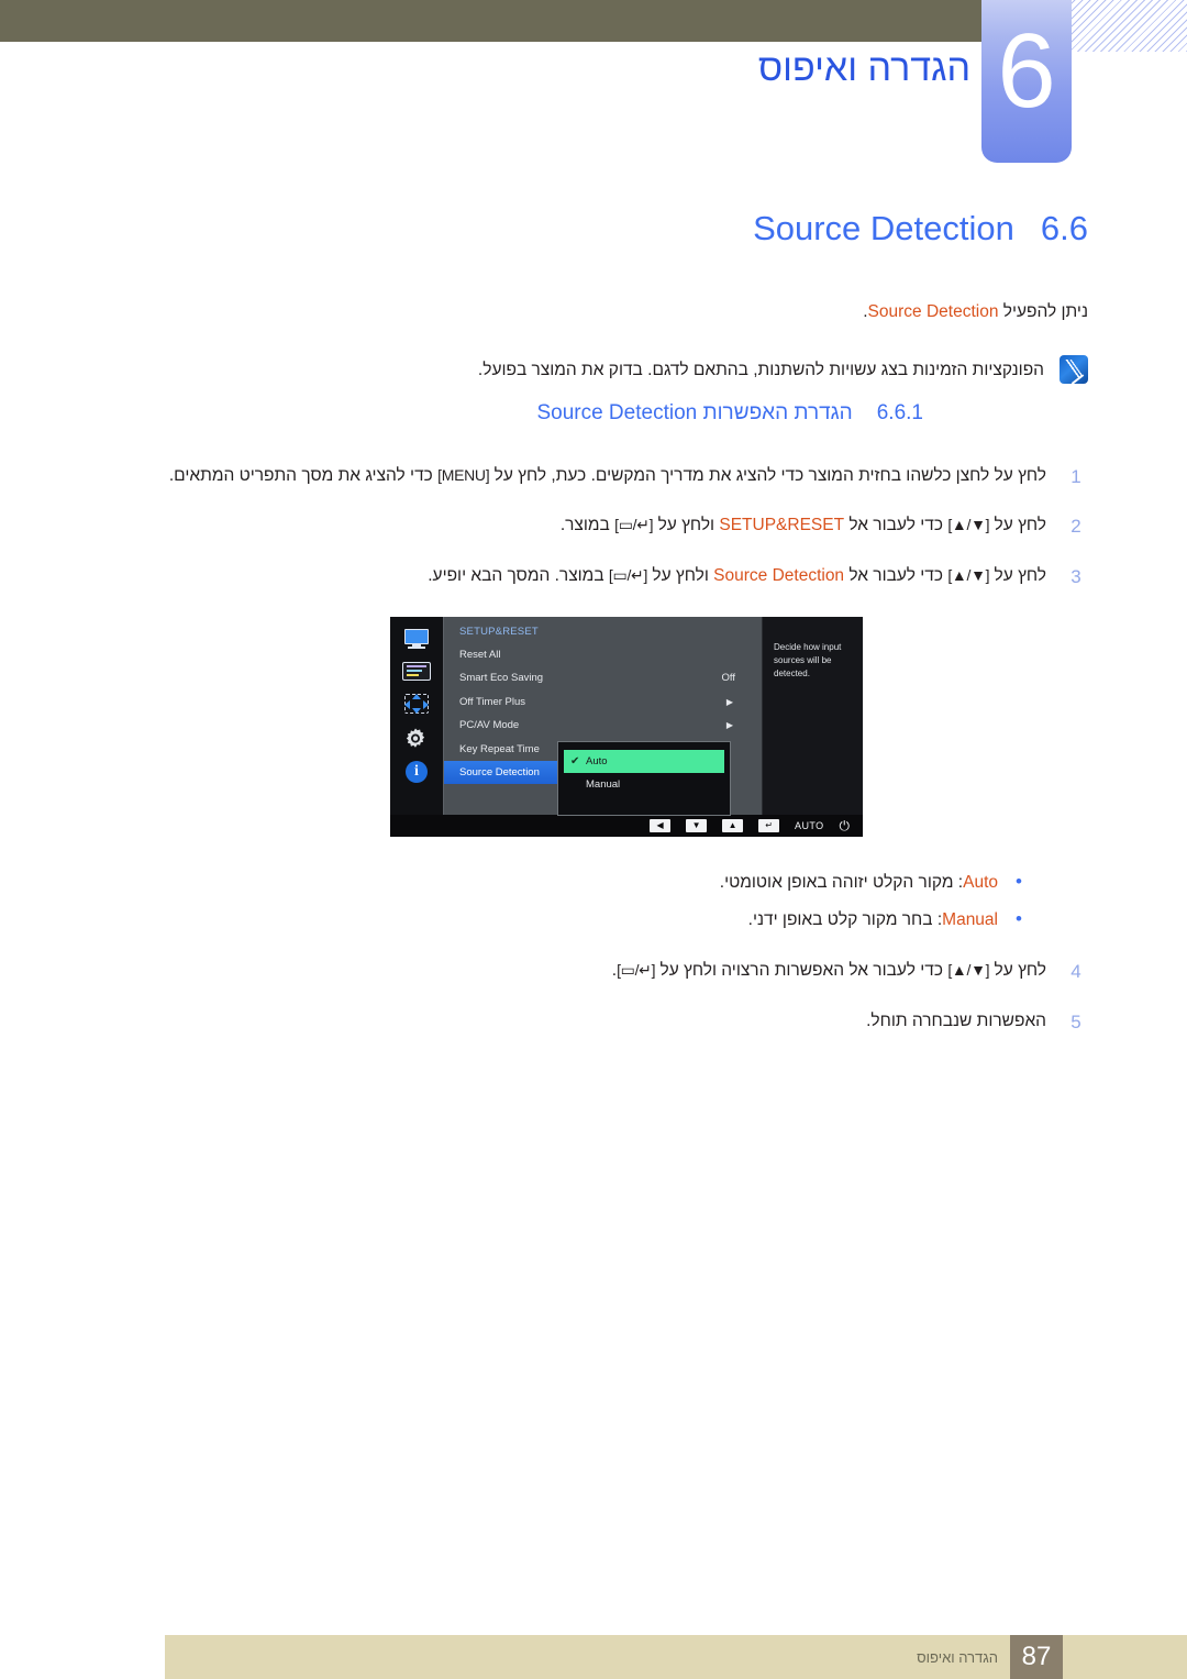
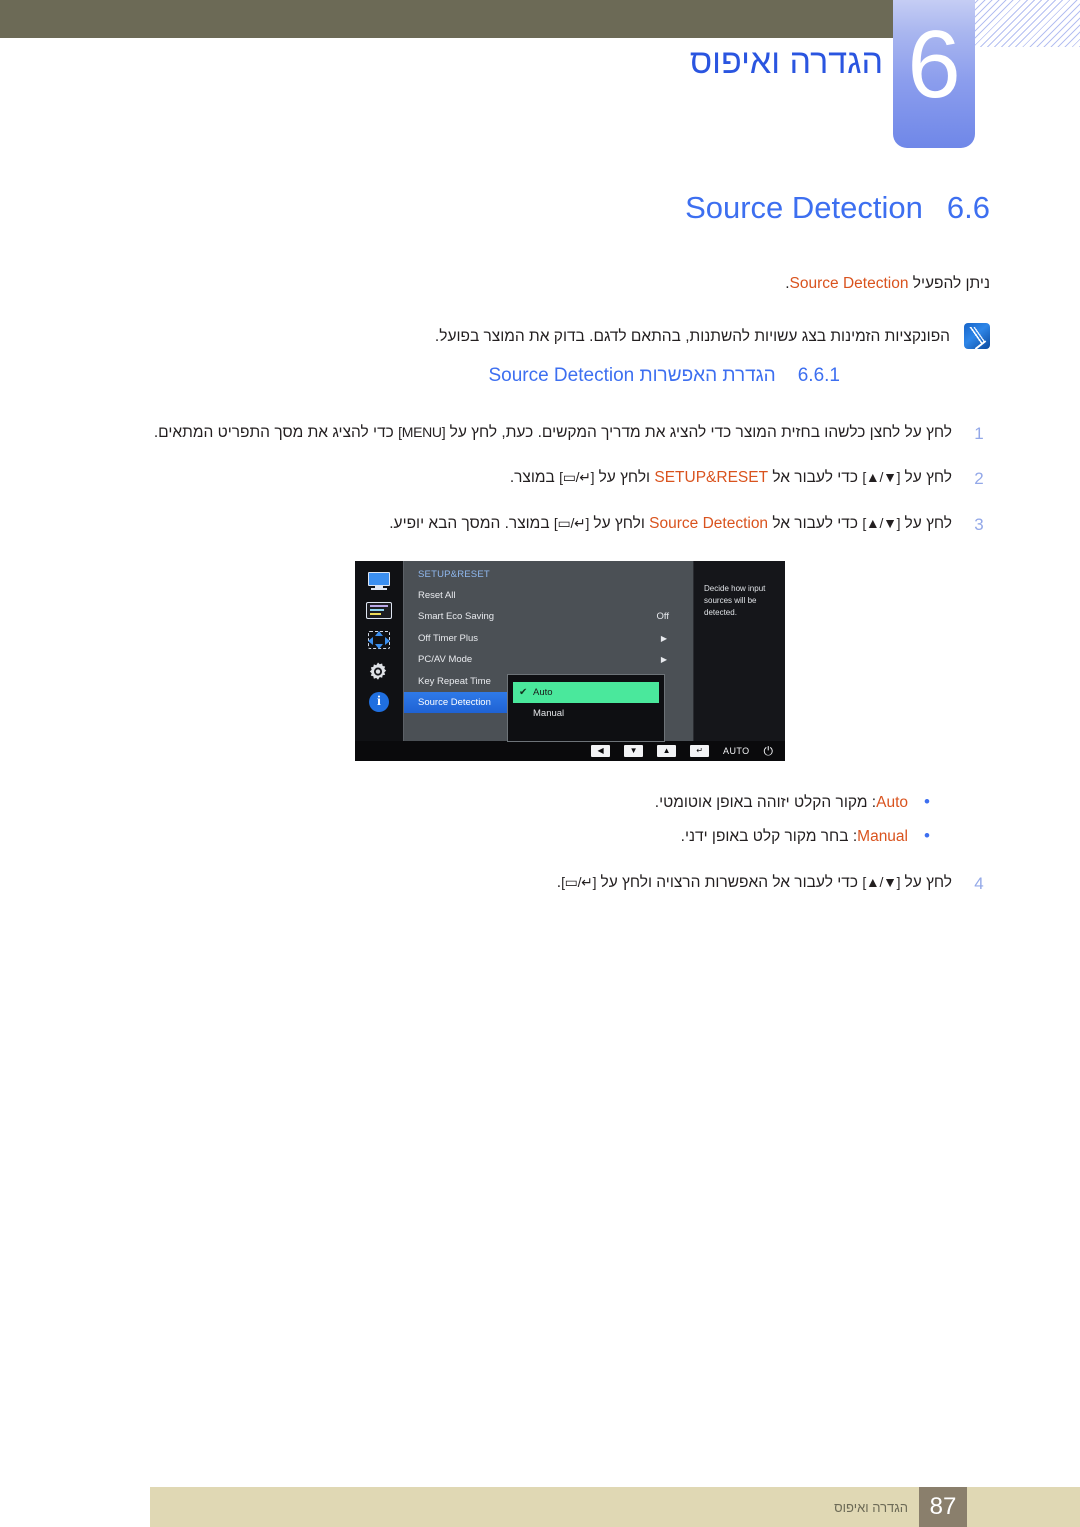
  6
  הגדרה ואיפוס
  6.6
  Source Detection
  ניתן להפעיל Source Detection.
  הפונקציות הזמינות בצג עשויות להשתנות, בהתאם לדגם. בדוק את המוצר בפועל.
  6.6.1
  הגדרת האפשרות Source Detection
  1
  לחץ על לחצן כלשהו בחזית המוצר כדי להציג את מדריך המקשים. כעת, לחץ על [MENU] כדי להציג את מסך התפריט המתאים.
  2
  לחץ על [▲/▼] כדי לעבור אל SETUP&RESET ולחץ על [▭/↵] במוצר.
  3
  לחץ על [▲/▼] כדי לעבור אל Source Detection ולחץ על [▭/↵] במוצר. המסך הבא יופיע.
  i
  SETUP&RESET
  Reset All
  Smart Eco Saving
  Off
  Off Timer Plus
  ▶
  PC/AV Mode
  ▶
  Key Repeat Time
  Source Detection
  Decide how input sources will be detected.
  ✔
  Auto
  Manual
  ◀
  ▼
  ▲
  ↵
  AUTO
  ⏻
  •
  Auto: מקור הקלט יזוהה באופן אוטומטי.
  •
  Manual: בחר מקור קלט באופן ידני.
  4
  לחץ על [▲/▼] כדי לעבור אל האפשרות הרצויה ולחץ על [▭/↵].
- 5
- האפשרות שנבחרה תוחל.
  הגדרה ואיפוס
  87
